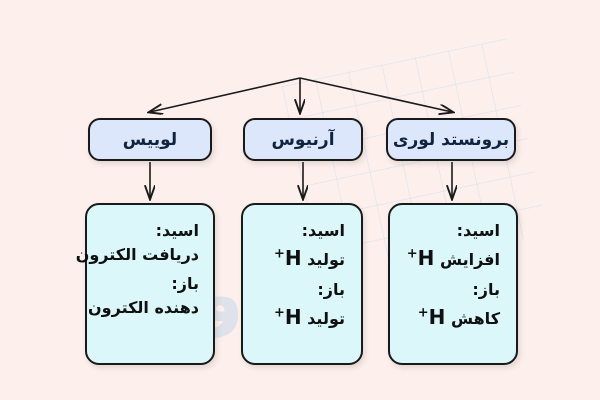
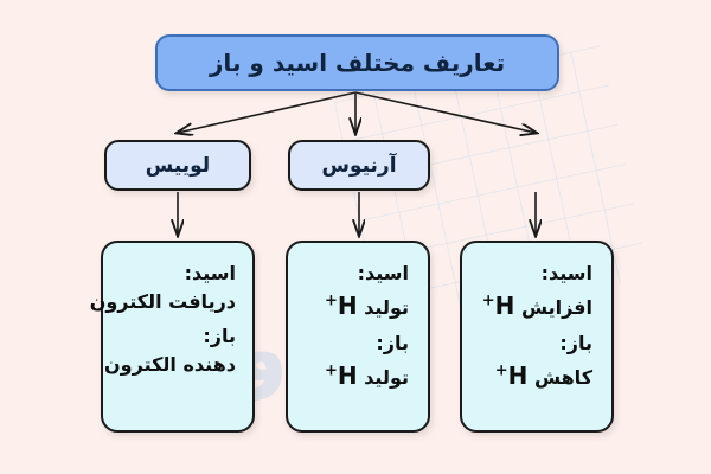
+ تعاریف مختلف اسید و باز
  لوییس
  آرنیوس
- برونستد لوری
  اسید:
  دریافت الکترون
  باز:
  دهنده الکترون
  اسید:
  تولید H+
  باز:
  تولید H+
  اسید:
  افزایش H+
  باز:
  کاهش H+
